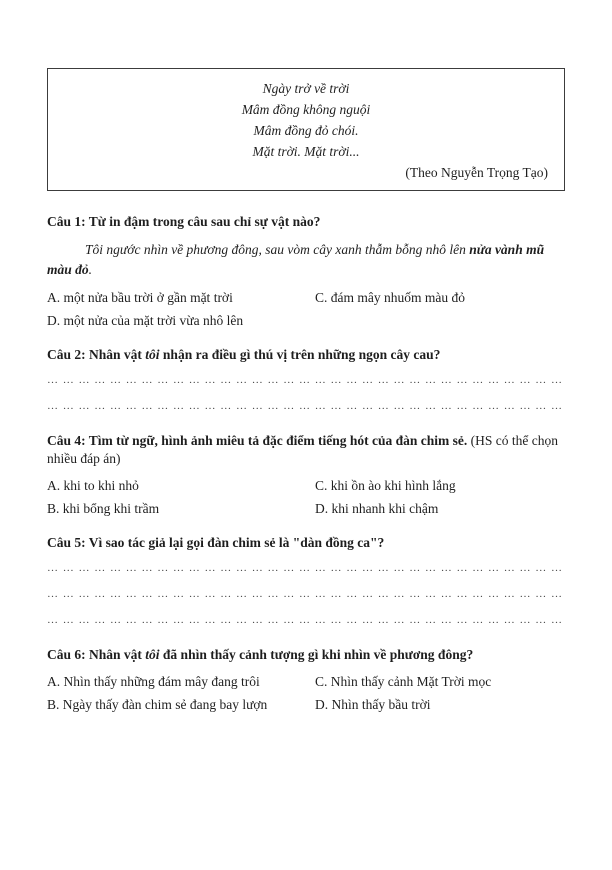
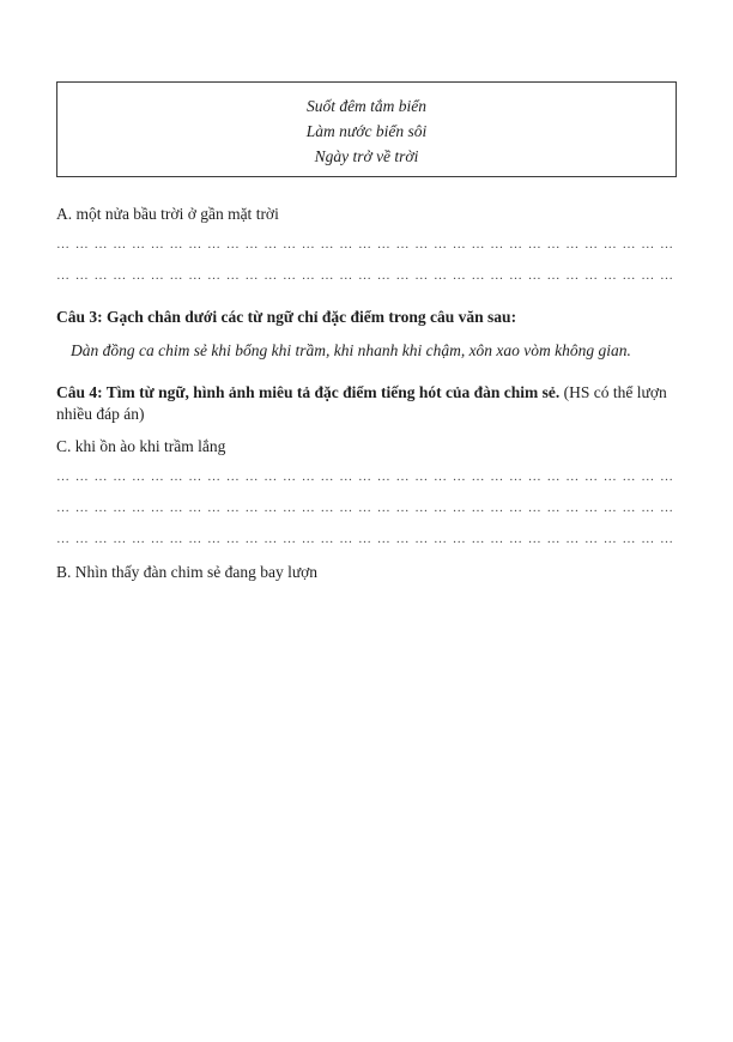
+ Suốt đêm tắm biển
+ Làm nước biển sôi
  Ngày trở về trời
- Mâm đồng không nguội
- Mâm đồng đỏ chói.
- Mặt trời. Mặt trời...
- (Theo Nguyễn Trọng Tạo)
- Câu 1: Từ in đậm trong câu sau chỉ sự vật nào?
- Tôi ngước nhìn về phương đông, sau vòm cây xanh thẫm bỗng nhô lên nửa vành mũ màu đỏ.
  A. một nửa bầu trời ở gần mặt trời
- C. đám mây nhuốm màu đỏ
- D. một nửa của mặt trời vừa nhô lên
- Câu 2: Nhân vật tôi nhận ra điều gì thú vị trên những ngọn cây cau?
  … … … … … … … … … … … … … … … … … … … … … … … … … … … … … … … … …
  … … … … … … … … … … … … … … … … … … … … … … … … … … … … … … … … …
+ Câu 3: Gạch chân dưới các từ ngữ chỉ đặc điểm trong câu văn sau:
+ Dàn đồng ca chim sẻ khi bổng khi trầm, khi nhanh khi chậm, xôn xao vòm không gian.
- Câu 4: Tìm từ ngữ, hình ảnh miêu tả đặc điểm tiếng hót của đàn chim sẻ. (HS có thể chọn nhiều đáp án)
+ Câu 4: Tìm từ ngữ, hình ảnh miêu tả đặc điểm tiếng hót của đàn chim sẻ. (HS có thể lượn nhiều đáp án)
- A. khi to khi nhỏ
- C. khi ồn ào khi hình lắng
+ C. khi ồn ào khi trầm lắng
- B. khi bổng khi trầm
- D. khi nhanh khi chậm
- Câu 5: Vì sao tác giả lại gọi đàn chim sẻ là "dàn đồng ca"?
  … … … … … … … … … … … … … … … … … … … … … … … … … … … … … … … … …
  … … … … … … … … … … … … … … … … … … … … … … … … … … … … … … … … …
  … … … … … … … … … … … … … … … … … … … … … … … … … … … … … … … … …
- Câu 6: Nhân vật tôi đã nhìn thấy cảnh tượng gì khi nhìn về phương đông?
- A. Nhìn thấy những đám mây đang trôi
- C. Nhìn thấy cảnh Mặt Trời mọc
- B. Ngày thấy đàn chim sẻ đang bay lượn
+ B. Nhìn thấy đàn chim sẻ đang bay lượn
- D. Nhìn thấy bầu trời
